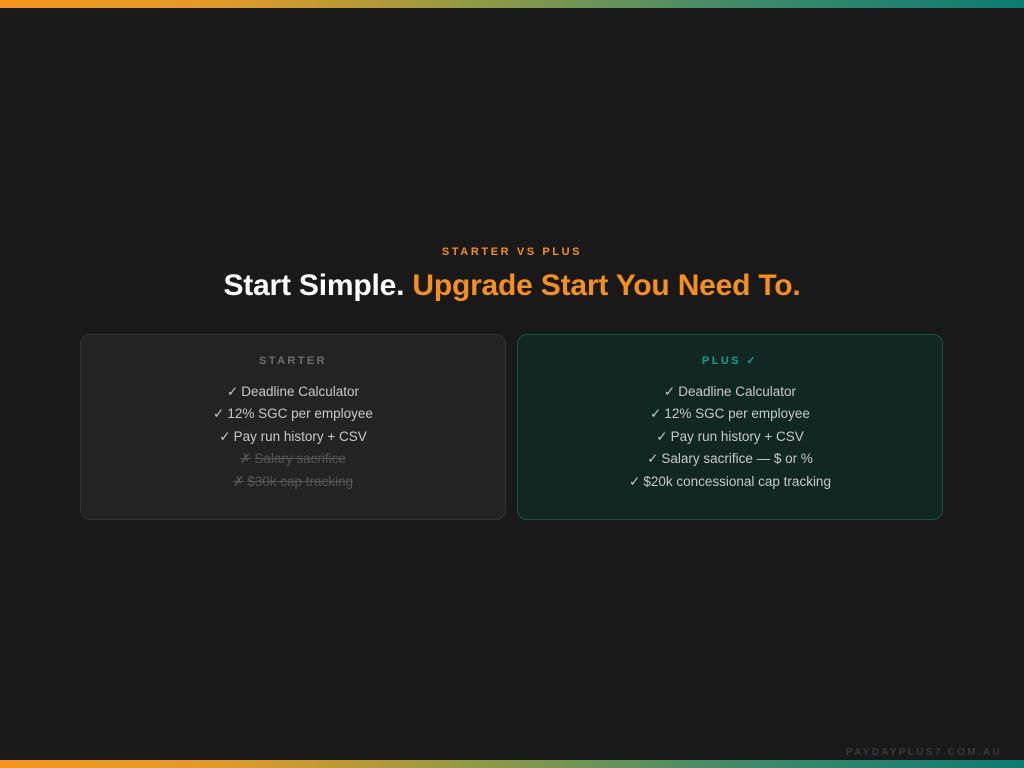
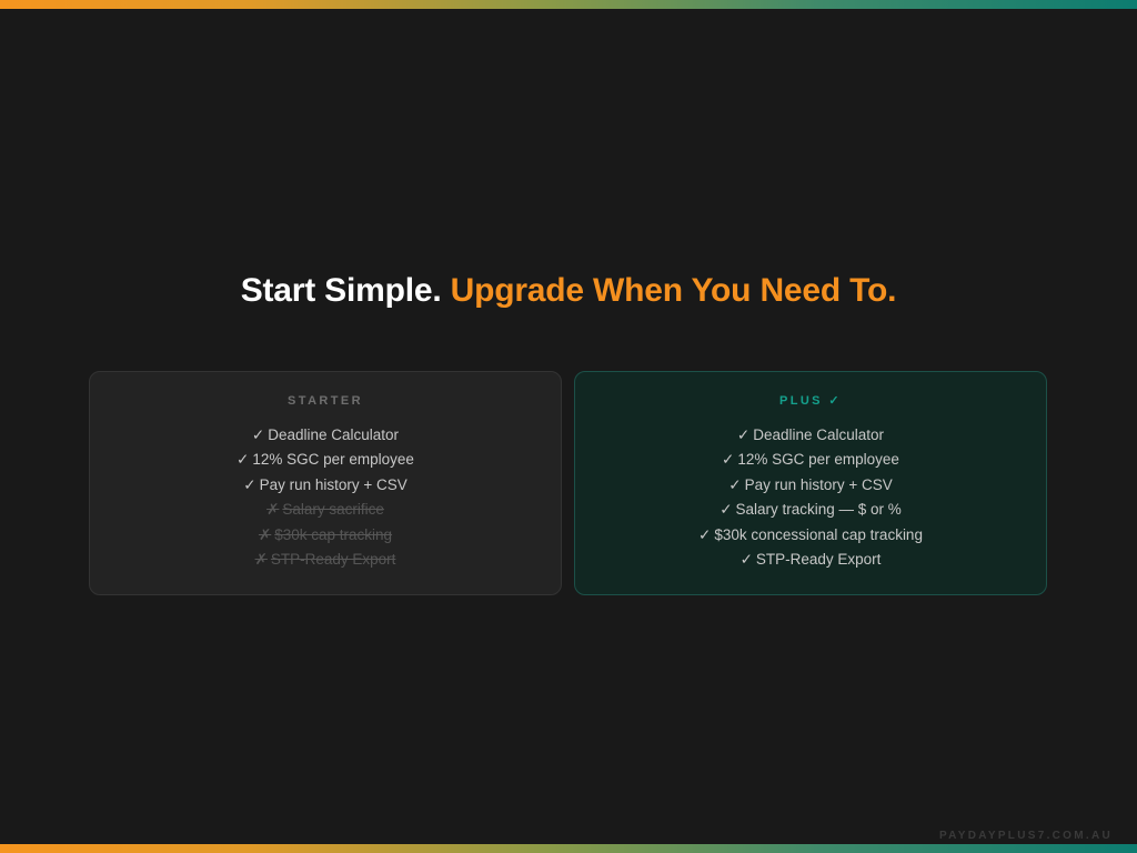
- STARTER VS PLUS
- Start Simple. Upgrade Start You Need To.
+ Start Simple. Upgrade When You Need To.
  STARTER
  ✓ Deadline Calculator
  ✓ 12% SGC per employee
  ✓ Pay run history + CSV
  ✗ Salary sacrifice
  ✗ $30k cap tracking
+ ✗ STP-Ready Export
  PLUS ✓
  ✓ Deadline Calculator
  ✓ 12% SGC per employee
  ✓ Pay run history + CSV
- ✓ Salary sacrifice — $ or %
+ ✓ Salary tracking — $ or %
- ✓ $20k concessional cap tracking
+ ✓ $30k concessional cap tracking
+ ✓ STP-Ready Export
  PAYDAYPLUS7.COM.AU
